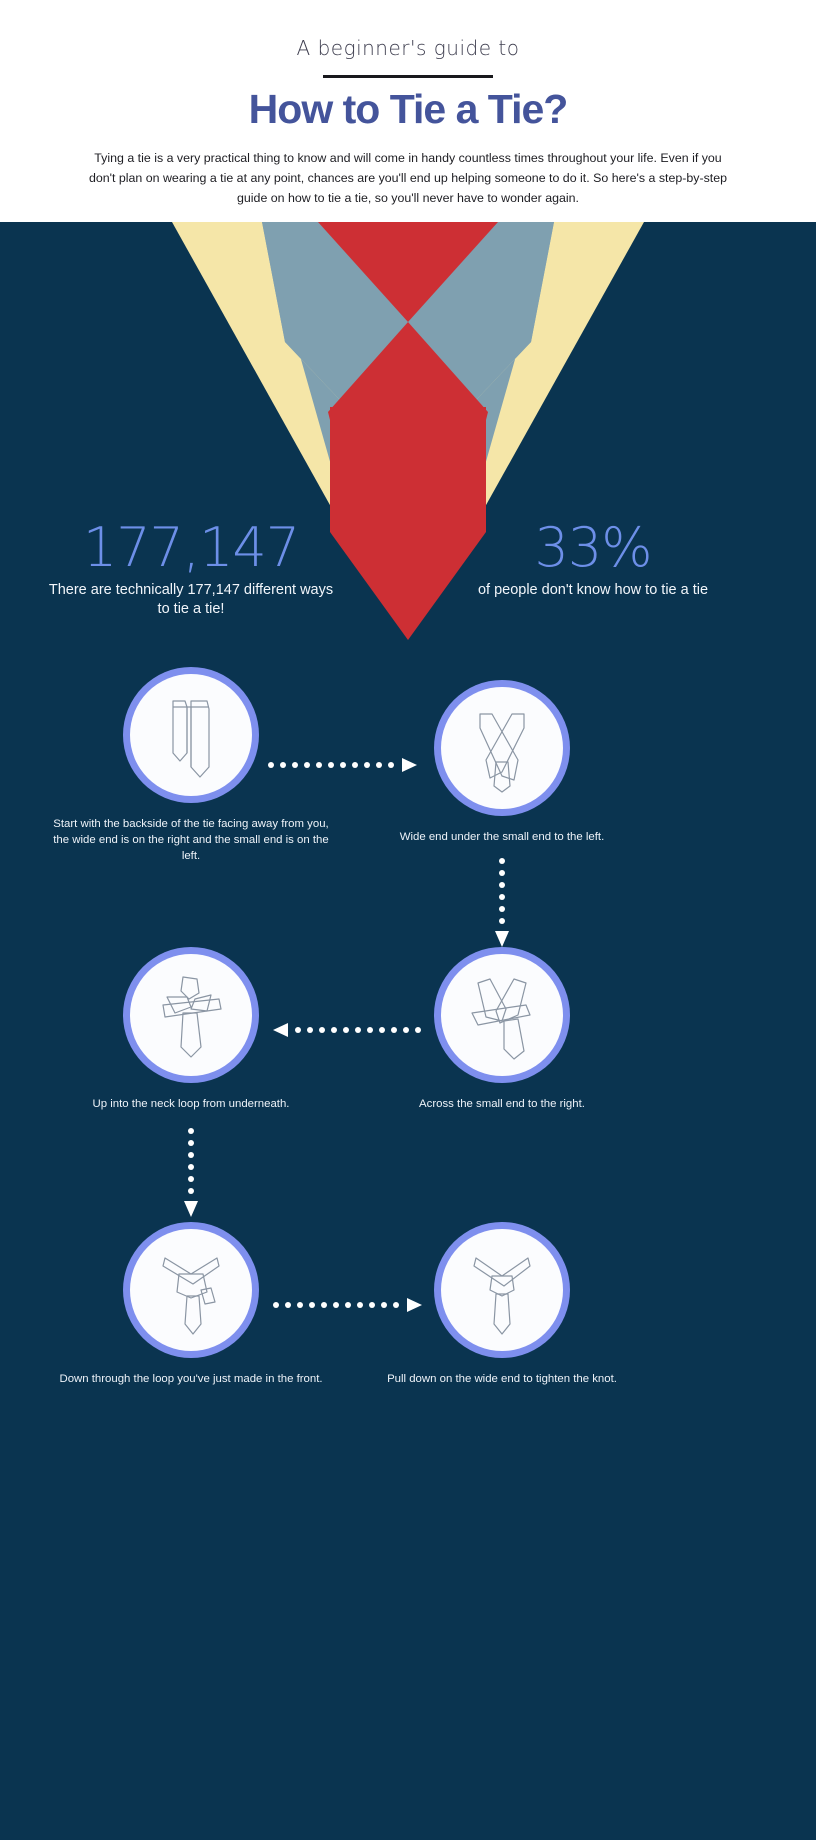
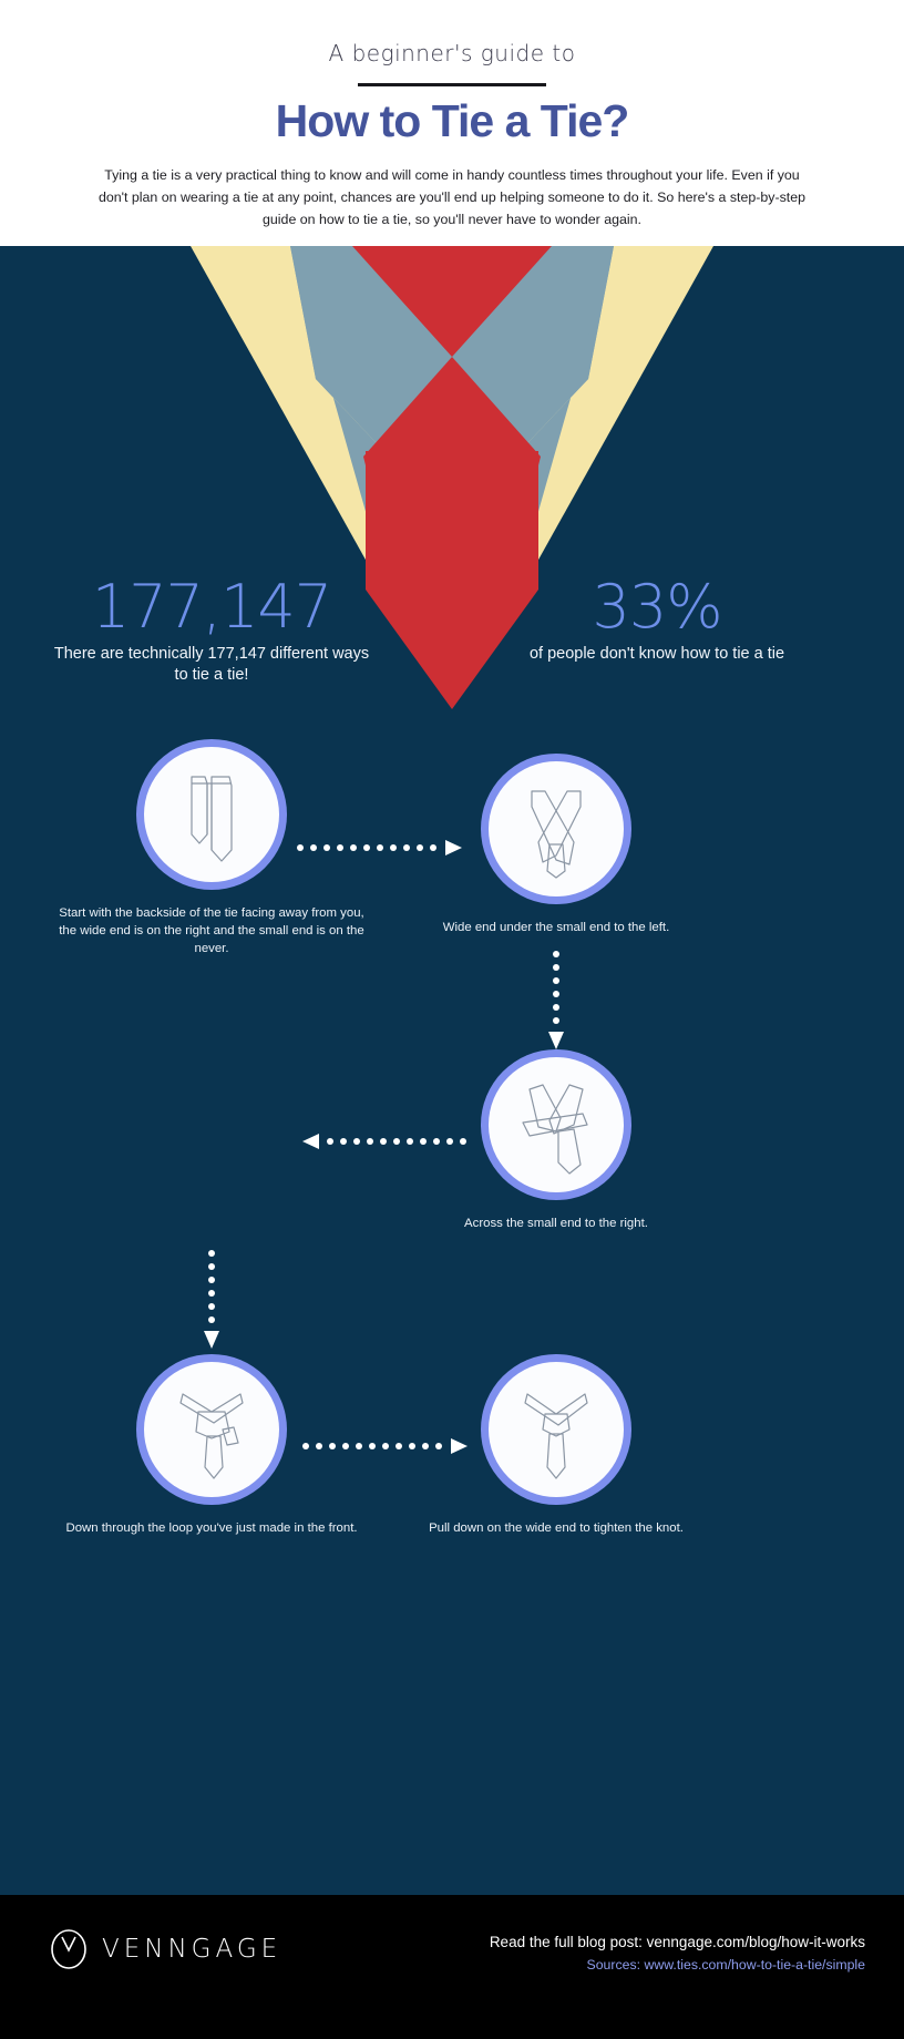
  A beginner's guide to
  How to Tie a Tie?
  Tying a tie is a very practical thing to know and will come in handy countless times throughout your life. Even if you don't plan on wearing a tie at any point, chances are you'll end up helping someone to do it. So here's a step-by-step guide on how to tie a tie, so you'll never have to wonder again.
  177,147
  There are technically 177,147 different ways to tie a tie!
  33%
  of people don't know how to tie a tie
- Start with the backside of the tie facing away from you, the wide end is on the right and the small end is on the left.
+ Start with the backside of the tie facing away from you, the wide end is on the right and the small end is on the never.
  Wide end under the small end to the left.
  Across the small end to the right.
- Up into the neck loop from underneath.
  Down through the loop you've just made in the front.
  Pull down on the wide end to tighten the knot.
+ VENNGAGE
+ Read the full blog post: venngage.com/blog/how-it-works
+ Sources: www.ties.com/how-to-tie-a-tie/simple
